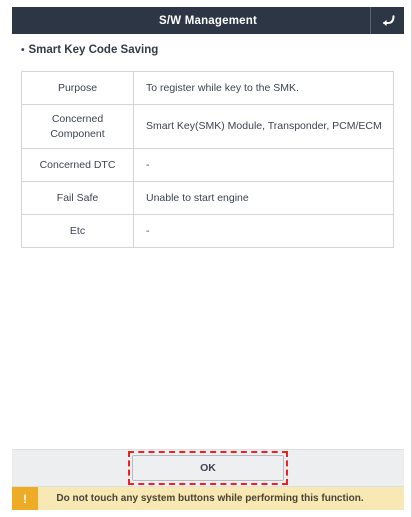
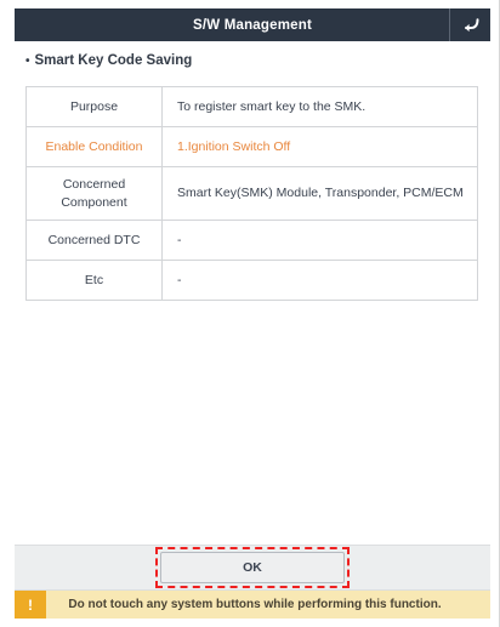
  S/W Management
  •
  Smart Key Code Saving
- Purpose	To register while key to the SMK.
+ Purpose	To register smart key to the SMK.
+ Enable Condition	1.Ignition Switch Off
  Concerned Component	Smart Key(SMK) Module, Transponder, PCM/ECM
  Concerned DTC	-
- Fail Safe	Unable to start engine
  Etc	-
  OK
  !
  Do not touch any system buttons while performing this function.
